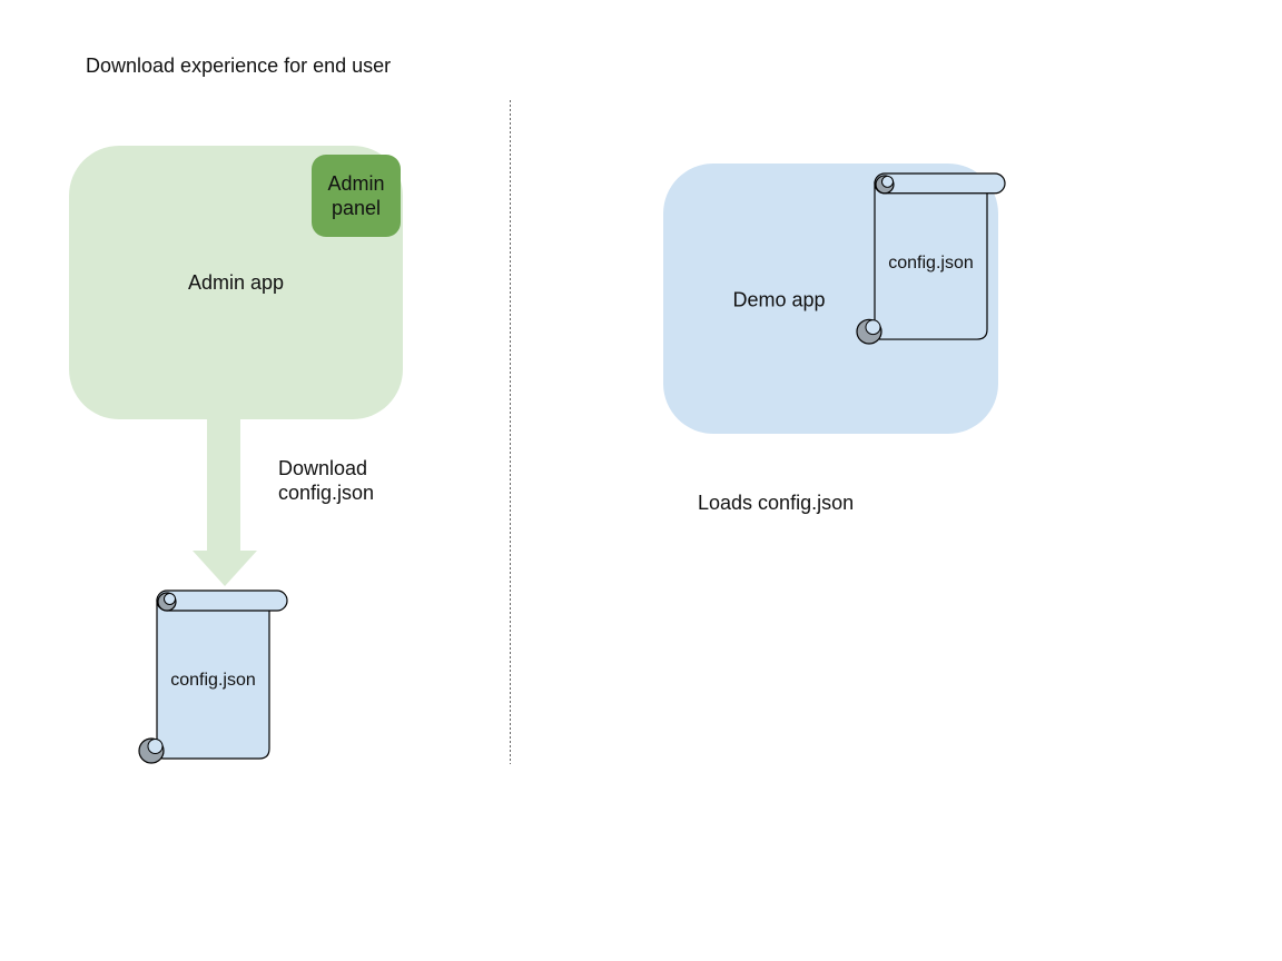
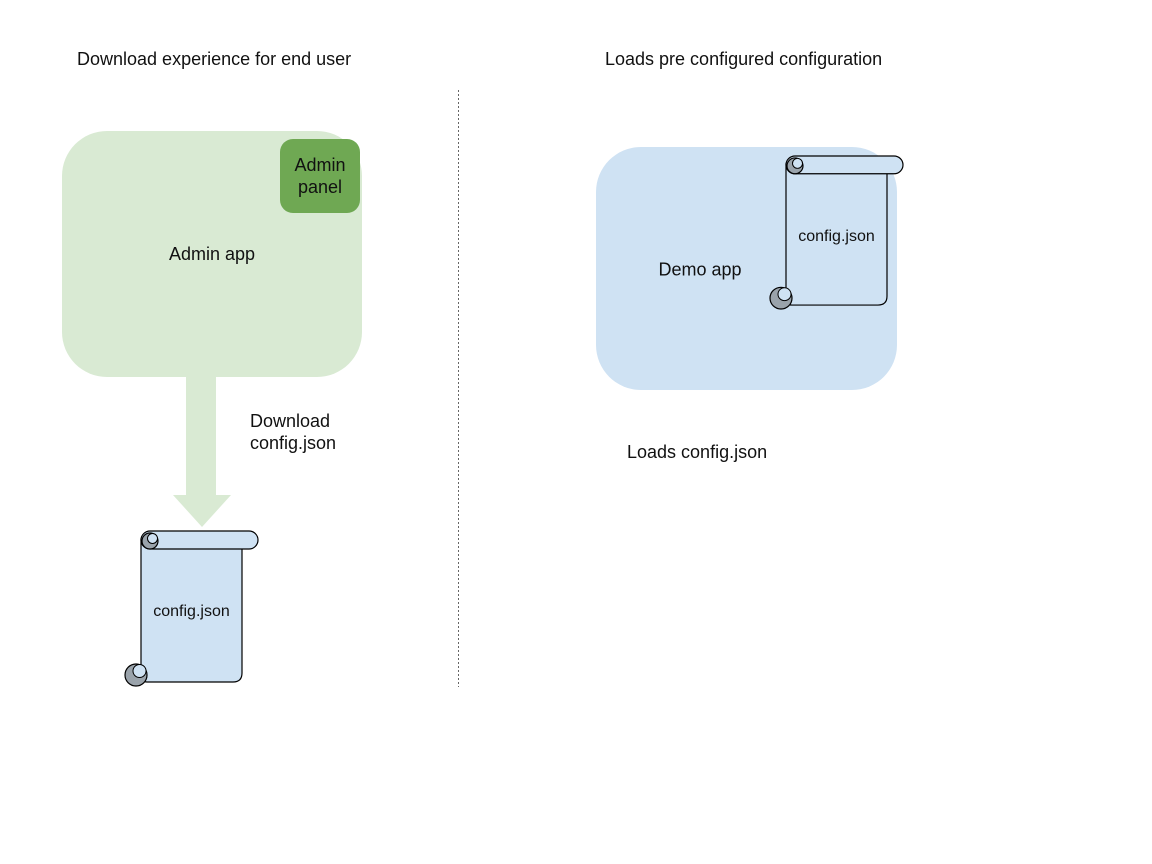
  Download experience for end user
+ Loads pre configured configuration
  Admin app
  Admin panel
  Download config.json
  config.json
  Demo app
  config.json
  Loads config.json
